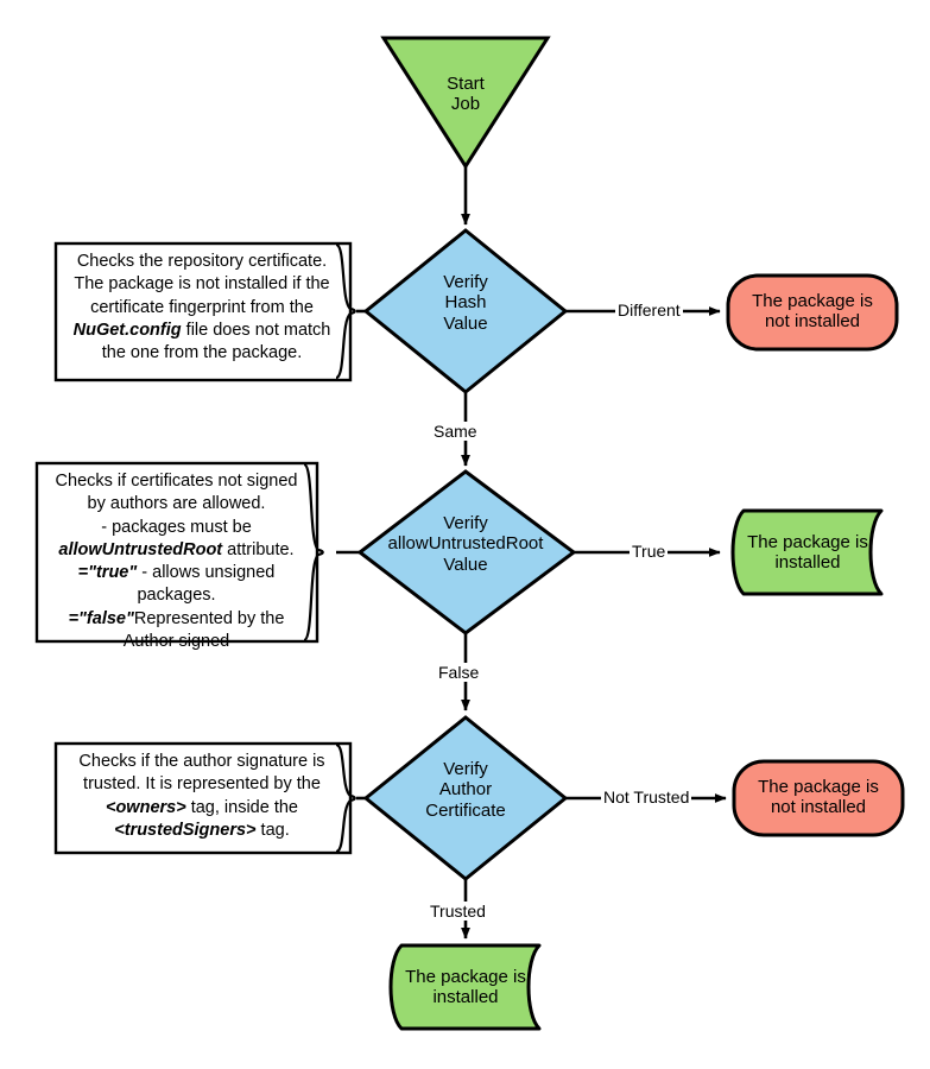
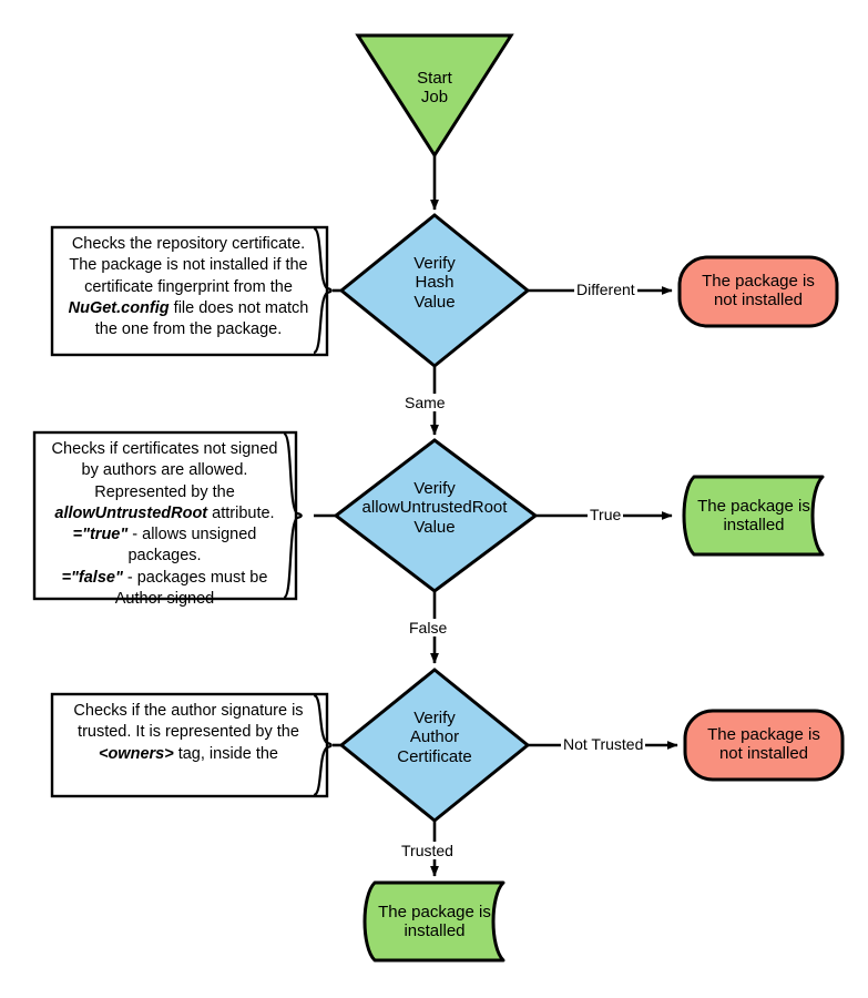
  Start
  Job
  Verify
  Hash
  Value
  The package is
  not installed
  Verify
  allowUntrustedRoot
  Value
  The package is
  installed
  Verify
  Author
  Certificate
  The package is
  not installed
  The package is
  installed
  Different
  Same
  True
  False
  Not Trusted
  Trusted
  Checks the repository certificate.
  The package is not installed if the
  certificate fingerprint from the
  NuGet.config file does not match
  the one from the package.
  Checks if certificates not signed
  by authors are allowed.
- - packages must be
+ Represented by the
  allowUntrustedRoot attribute.
  ="true" - allows unsigned
  packages.
- ="false"Represented by the
+ ="false" - packages must be
  Author signed
  Checks if the author signature is
  trusted. It is represented by the
  <owners> tag, inside the
- <trustedSigners> tag.
